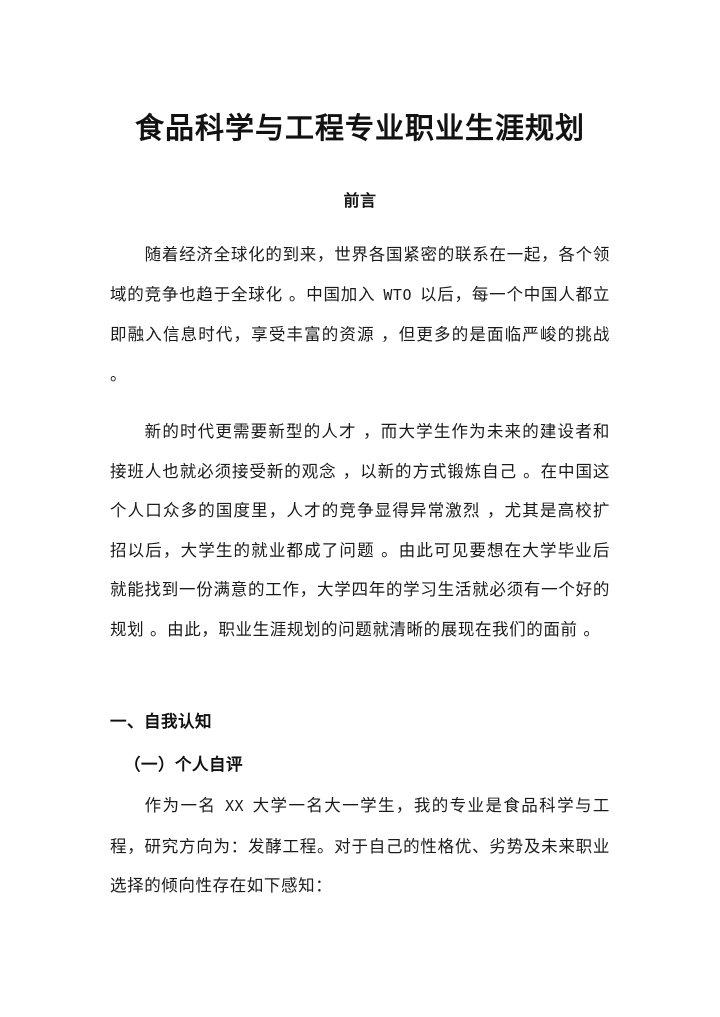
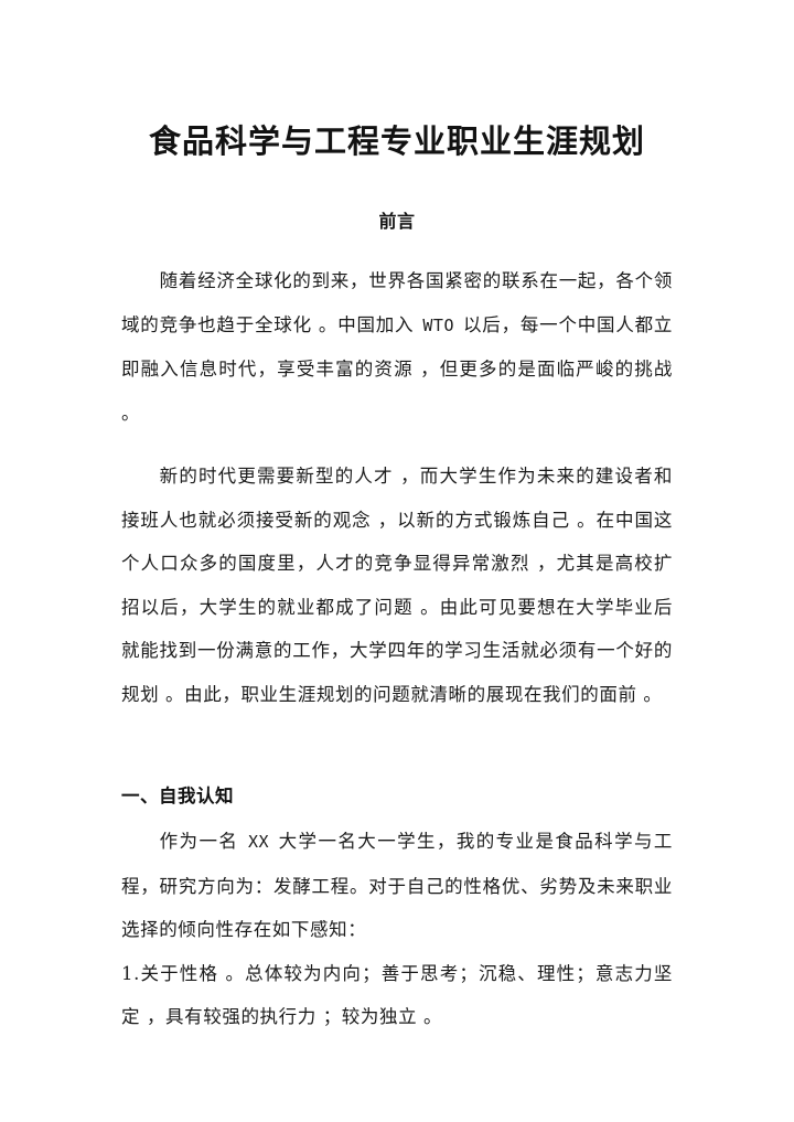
  食品科学与工程专业职业生涯规划
  前言
  随着经济全球化的到来，世界各国紧密的联系在一起，各个领域的竞争也趋于全球化 。中国加入 WTO 以后，每一个中国人都立即融入信息时代，享受丰富的资源 ，但更多的是面临严峻的挑战 。
  新的时代更需要新型的人才 ，而大学生作为未来的建设者和接班人也就必须接受新的观念 ，以新的方式锻炼自己 。在中国这个人口众多的国度里，人才的竞争显得异常激烈 ，尤其是高校扩招以后，大学生的就业都成了问题 。由此可见要想在大学毕业后就能找到一份满意的工作，大学四年的学习生活就必须有一个好的规划 。由此，职业生涯规划的问题就清晰的展现在我们的面前 。
  一、自我认知
- （一）个人自评
  作为一名 XX 大学一名大一学生，我的专业是食品科学与工程，研究方向为：发酵工程。对于自己的性格优、劣势及未来职业选择的倾向性存在如下感知：
+ 1.关于性格 。总体较为内向；善于思考；沉稳、理性；意志力坚定 ，具有较强的执行力 ；较为独立 。
